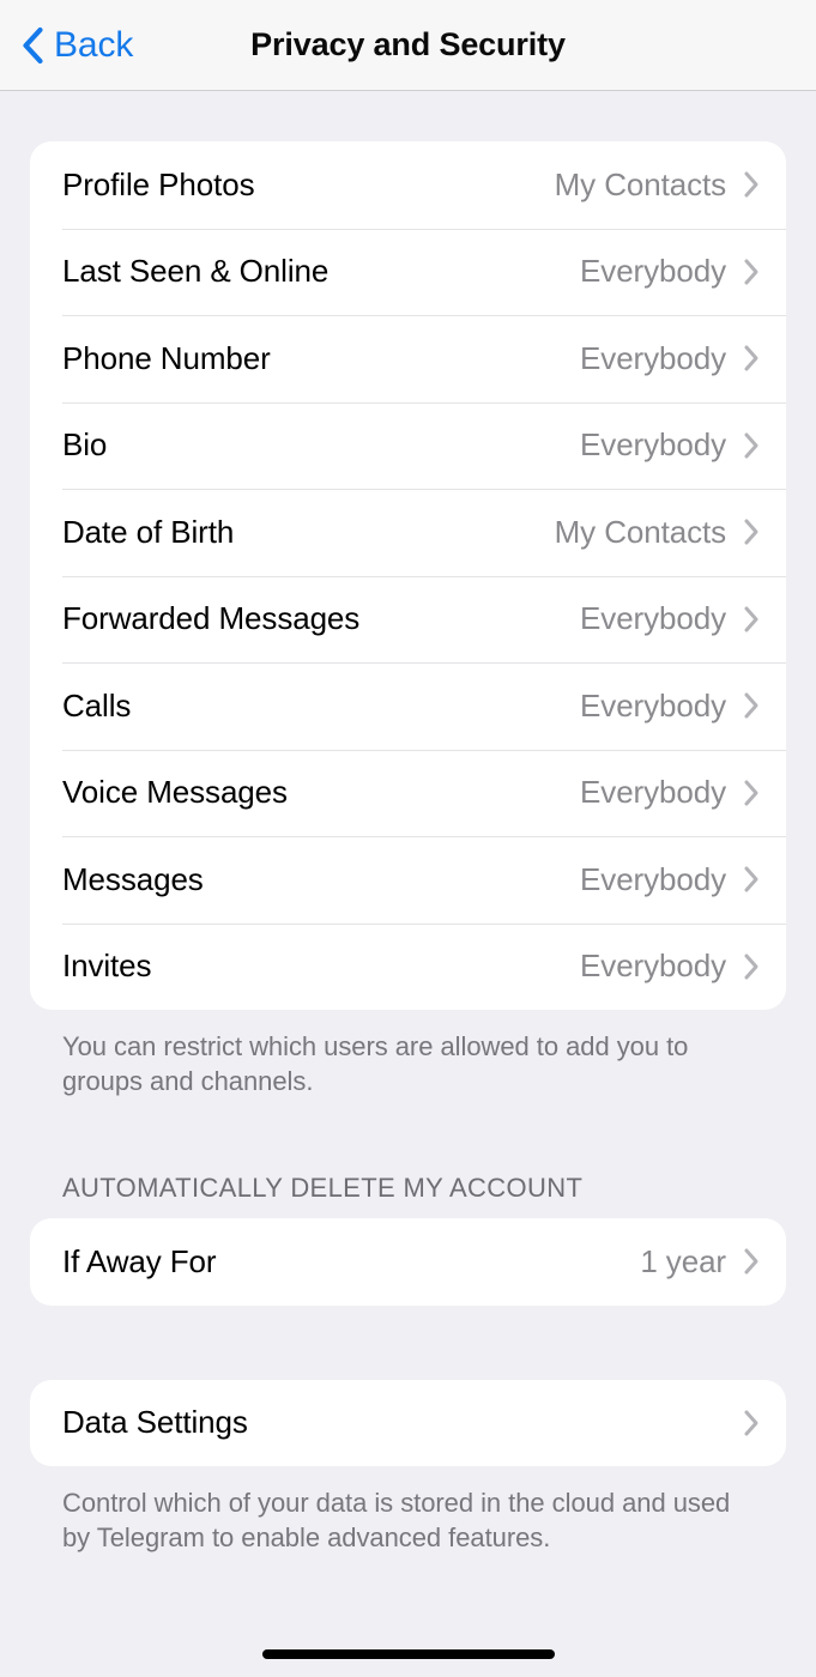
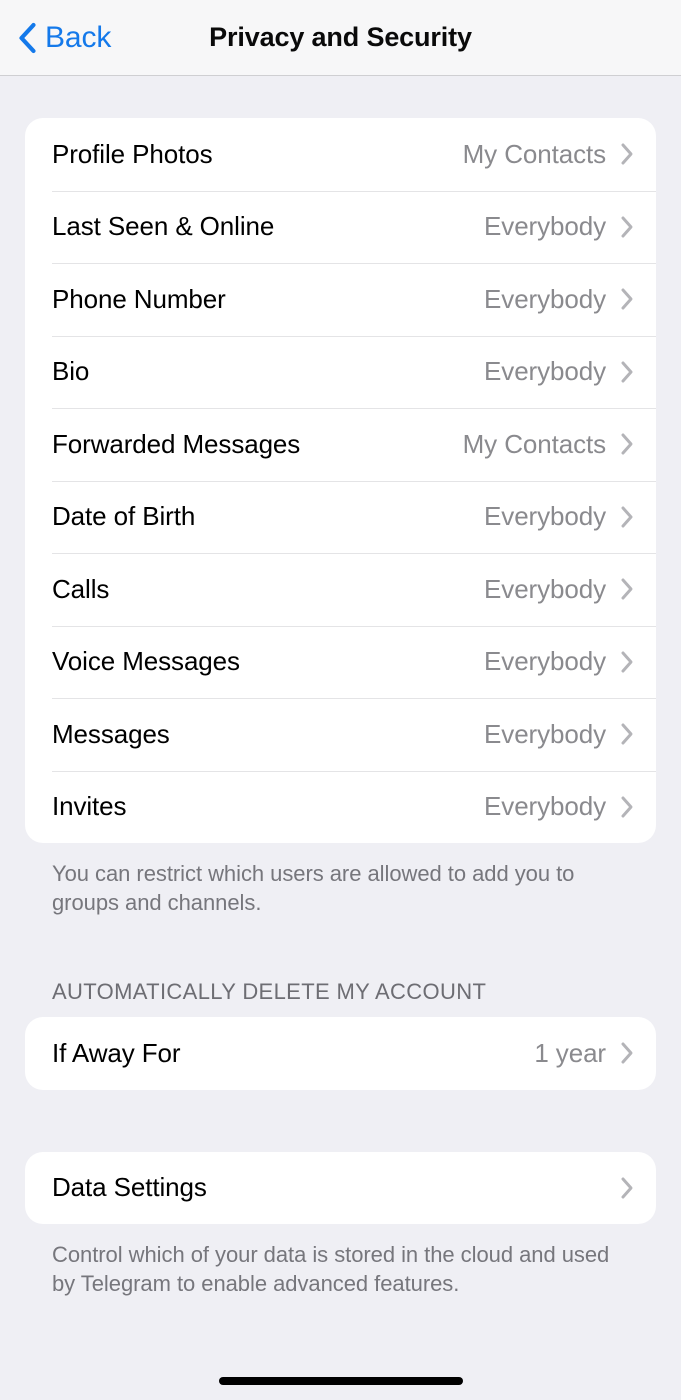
  Back
  Privacy and Security
  Profile Photos
  My Contacts
  Last Seen & Online
  Everybody
  Phone Number
  Everybody
  Bio
  Everybody
- Date of Birth
+ Forwarded Messages
  My Contacts
- Forwarded Messages
+ Date of Birth
  Everybody
  Calls
  Everybody
  Voice Messages
  Everybody
  Messages
  Everybody
  Invites
  Everybody
  You can restrict which users are allowed to add you to groups and channels.
  AUTOMATICALLY DELETE MY ACCOUNT
  If Away For
  1 year
  Data Settings
  Control which of your data is stored in the cloud and used by Telegram to enable advanced features.
